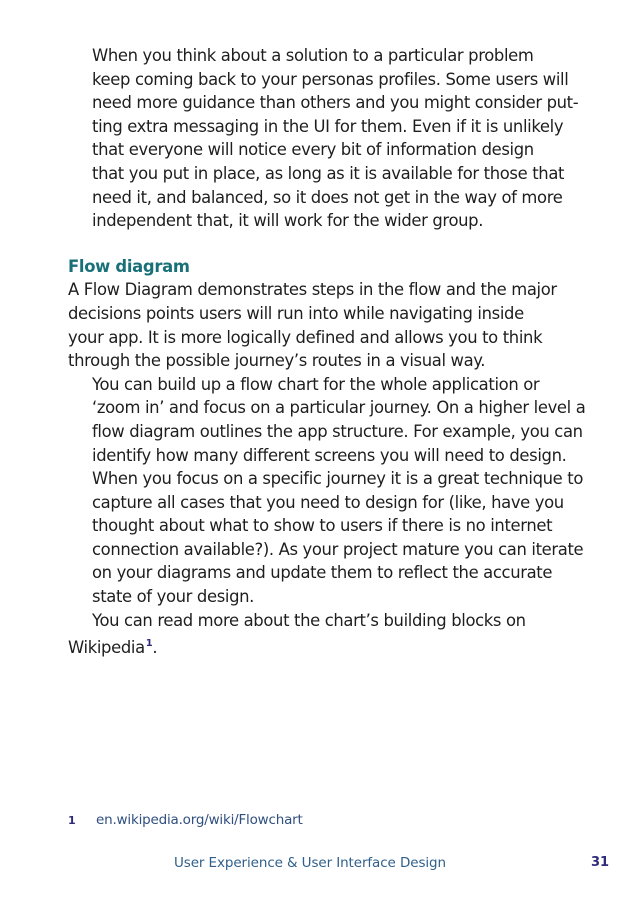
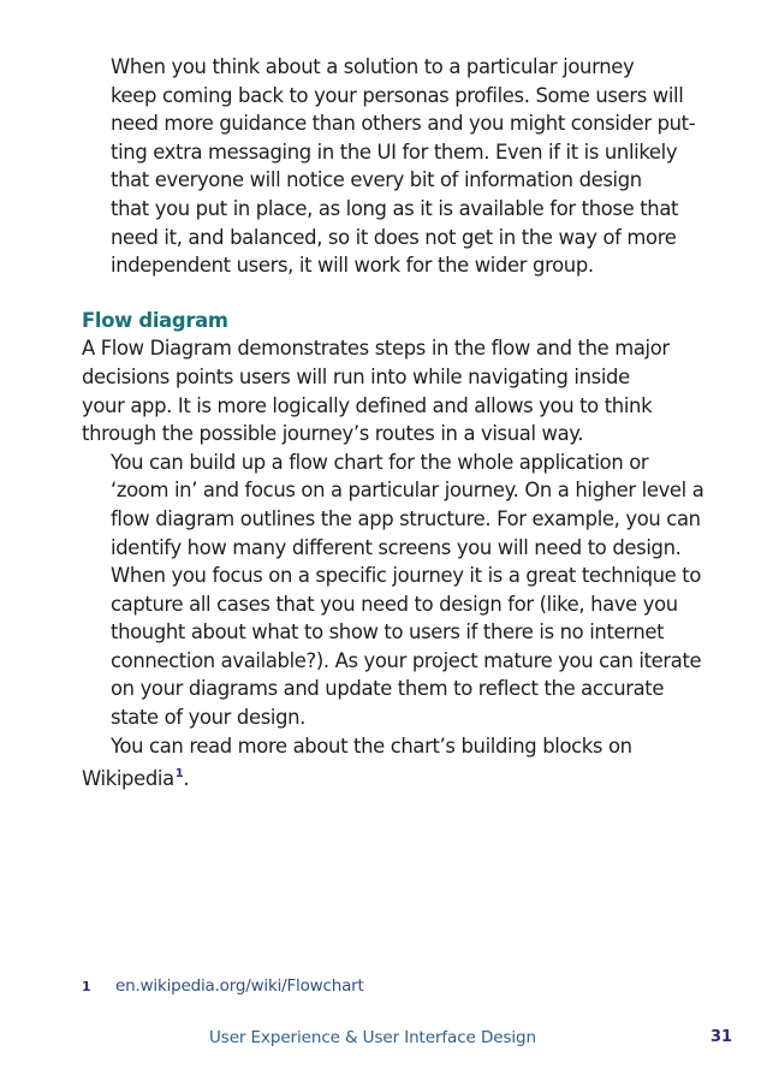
- When you think about a solution to a particular problem
+ When you think about a solution to a particular journey
  keep coming back to your personas profiles. Some users will
  need more guidance than others and you might consider put-
  ting extra messaging in the UI for them. Even if it is unlikely
  that everyone will notice every bit of information design
  that you put in place, as long as it is available for those that
  need it, and balanced, so it does not get in the way of more
- independent that, it will work for the wider group.
+ independent users, it will work for the wider group.
  Flow diagram
  A Flow Diagram demonstrates steps in the flow and the major
  decisions points users will run into while navigating inside
  your app. It is more logically defined and allows you to think
  through the possible journey’s routes in a visual way.
  You can build up a flow chart for the whole application or
  ‘zoom in’ and focus on a particular journey. On a higher level a
  flow diagram outlines the app structure. For example, you can
  identify how many different screens you will need to design.
  When you focus on a specific journey it is a great technique to
  capture all cases that you need to design for (like, have you
  thought about what to show to users if there is no internet
  connection available?). As your project mature you can iterate
  on your diagrams and update them to reflect the accurate
  state of your design.
  You can read more about the chart’s building blocks on
  Wikipedia1.
  1 en.wikipedia.org/wiki/Flowchart
  User Experience & User Interface Design
  31
